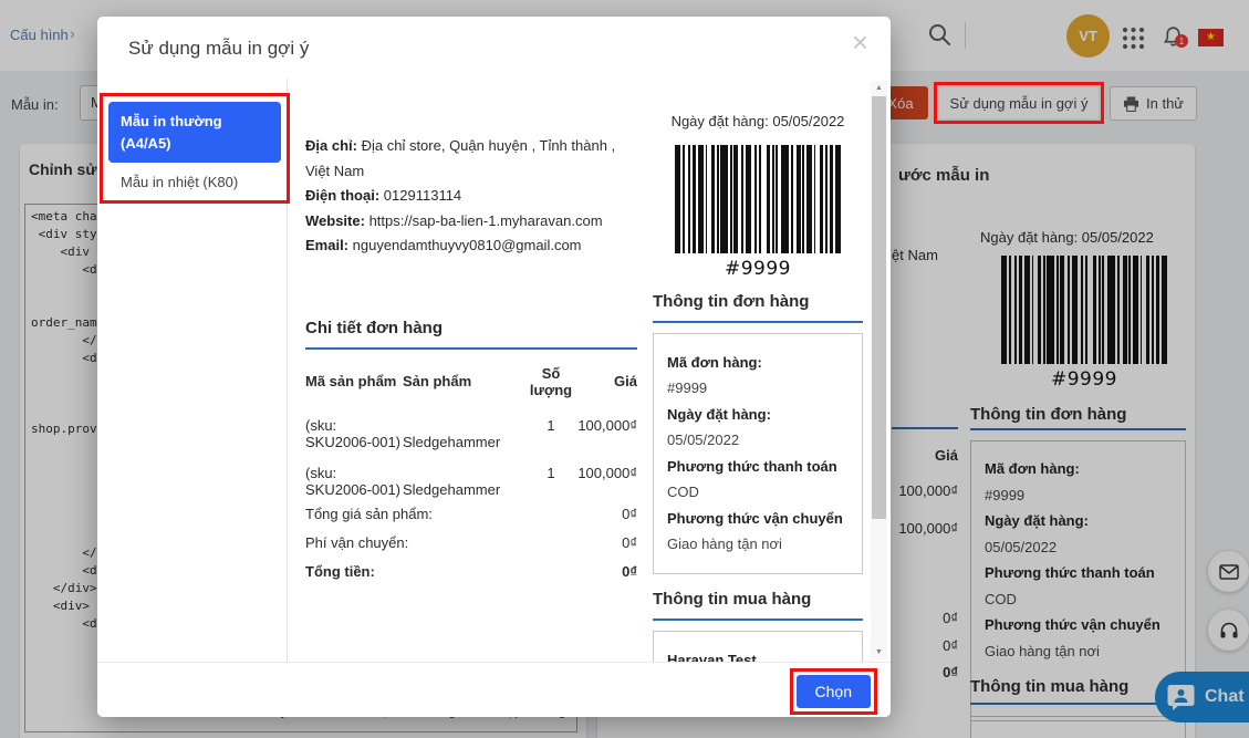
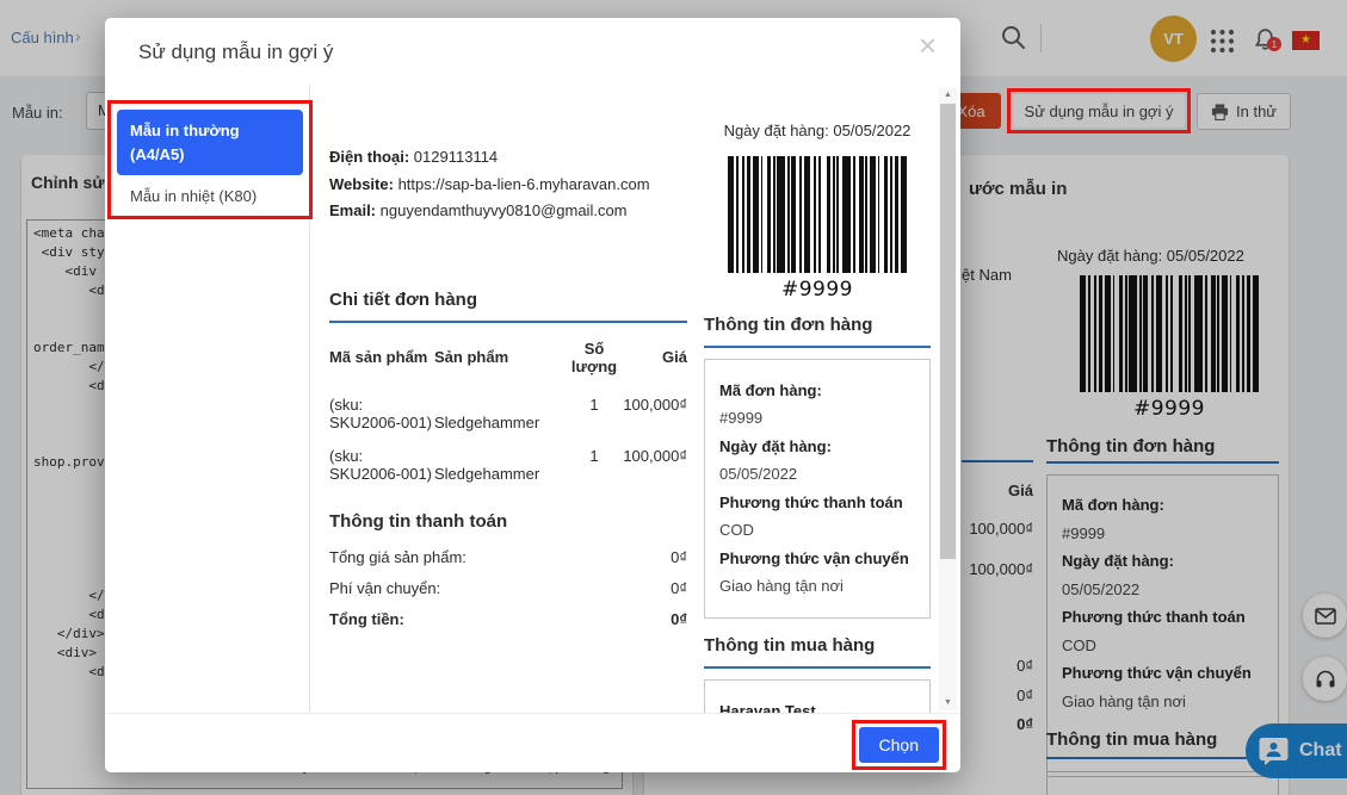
  Cấu hình
  ›
  VT
  1
  ★
  Mẫu in:
  Xóa
  Sử dụng mẫu in gợi ý
  In thử
  Chỉnh sử
  <meta cha
  <div sty
  <d
  order_nam
  </
  <d
  shop.prov
  </
  <d
  </div>
  <div>
  <d
  ước mẫu in
  Ngày đặt hàng: 05/05/2022
  ệt Nam
  #9999
  Thông tin đơn hàng
  Mã đơn hàng:
  #9999
  Ngày đặt hàng:
  05/05/2022
  Phương thức thanh toán
  COD
  Phương thức vận chuyển
  Giao hàng tận nơi
  Giá
  100,000₫
  100,000₫
  0₫
  0₫
  0₫
  Thông tin mua hàng
  Chat
  Sử dụng mẫu in gợi ý
  ×
  Mẫu in thường (A4/A5)
  Mẫu in nhiệt (K80)
- Địa chỉ: Địa chỉ store, Quận huyện , Tỉnh thành , Việt Nam
  Điện thoại: 0129113114
- Website: https://sap-ba-lien-1.myharavan.com
+ Website: https://sap-ba-lien-6.myharavan.com
  Email: nguyendamthuyvy0810@gmail.com
  Chi tiết đơn hàng
  Mã sản phẩm	Sản phẩm	Số lượng	Giá
  (sku: SKU2006-001)	Sledgehammer	1	100,000₫
  (sku: SKU2006-001)	Sledgehammer	1	100,000₫
+ Thông tin thanh toán
  Tổng giá sản phẩm:
  0₫
  Phí vận chuyển:
  0₫
  Tổng tiền:
  0₫
  Ngày đặt hàng: 05/05/2022
  #9999
  Thông tin đơn hàng
  Mã đơn hàng:
  #9999
  Ngày đặt hàng:
  05/05/2022
  Phương thức thanh toán
  COD
  Phương thức vận chuyển
  Giao hàng tận nơi
  Thông tin mua hàng
  Haravan Test
  Chọn
